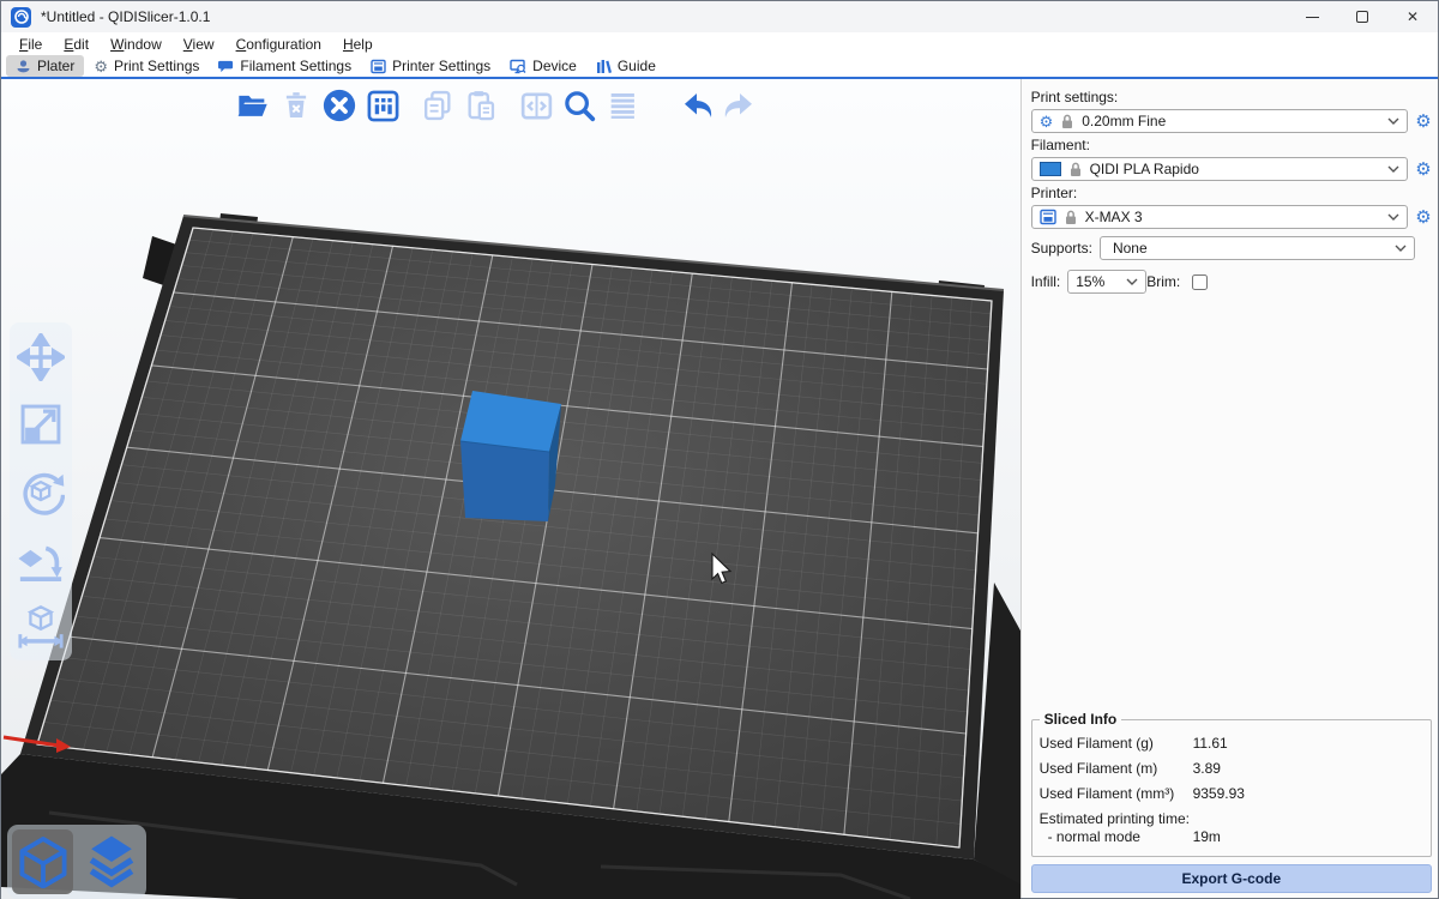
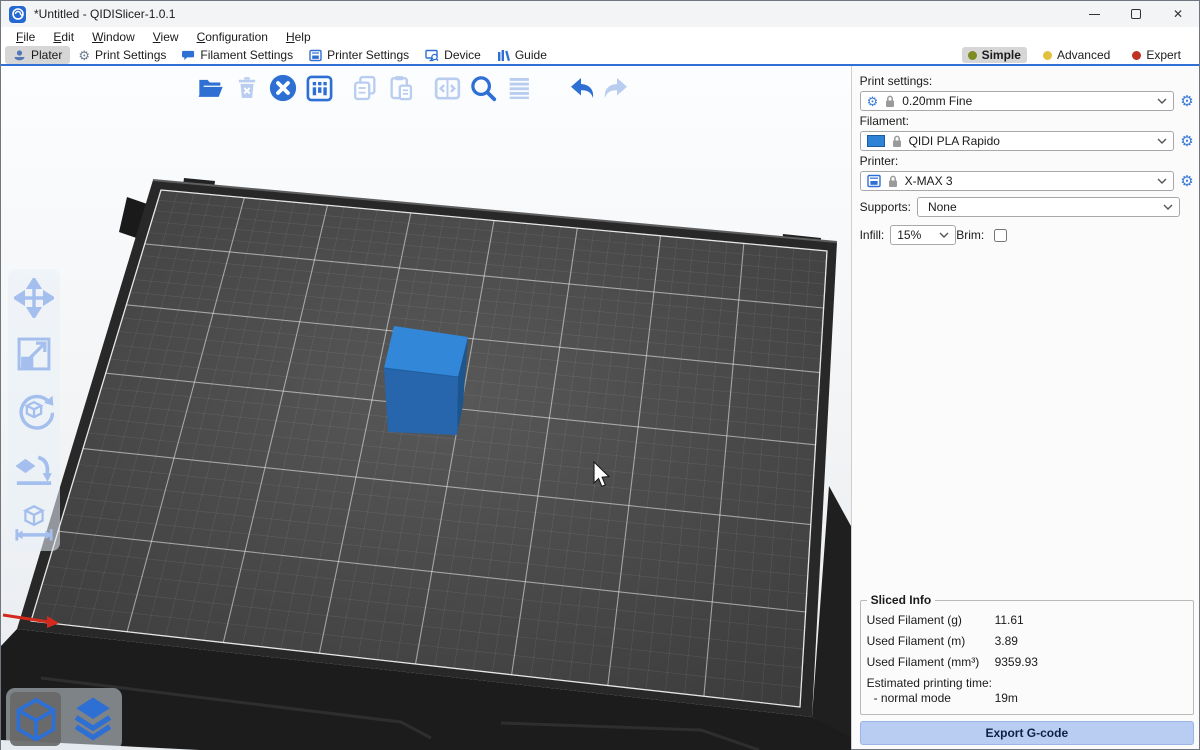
  *Untitled - QIDISlicer-1.0.1
  ✕
  File
  Edit
  Window
  View
  Configuration
  Help
  Plater
  ⚙
  Print Settings
  Filament Settings
  Printer Settings
  Device
  Guide
+ Simple
+ Advanced
+ Expert
  Print settings:
  ⚙
  0.20mm Fine
  ⚙
  Filament:
  QIDI PLA Rapido
  ⚙
  Printer:
  X-MAX 3
  ⚙
  Supports:
  None
  Infill:
  15%
  Brim:
  Sliced Info
  Used Filament (g)
  11.61
  Used Filament (m)
  3.89
  Used Filament (mm³)
  9359.93
  Estimated printing time:
  - normal mode
  19m
  Export G-code
